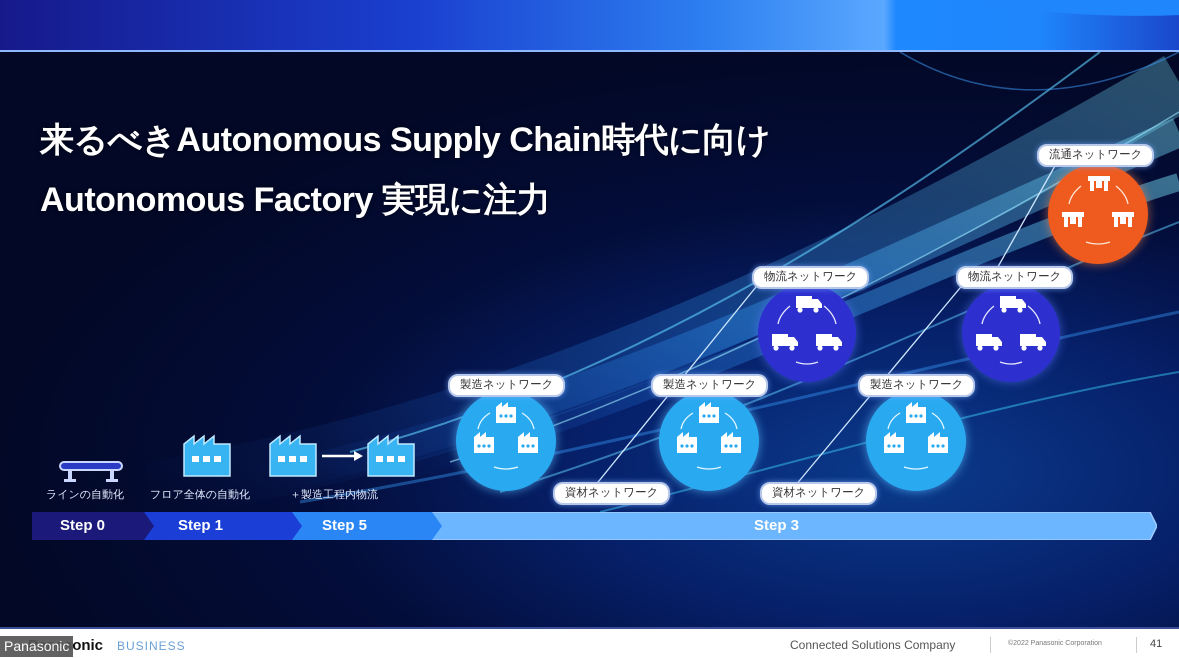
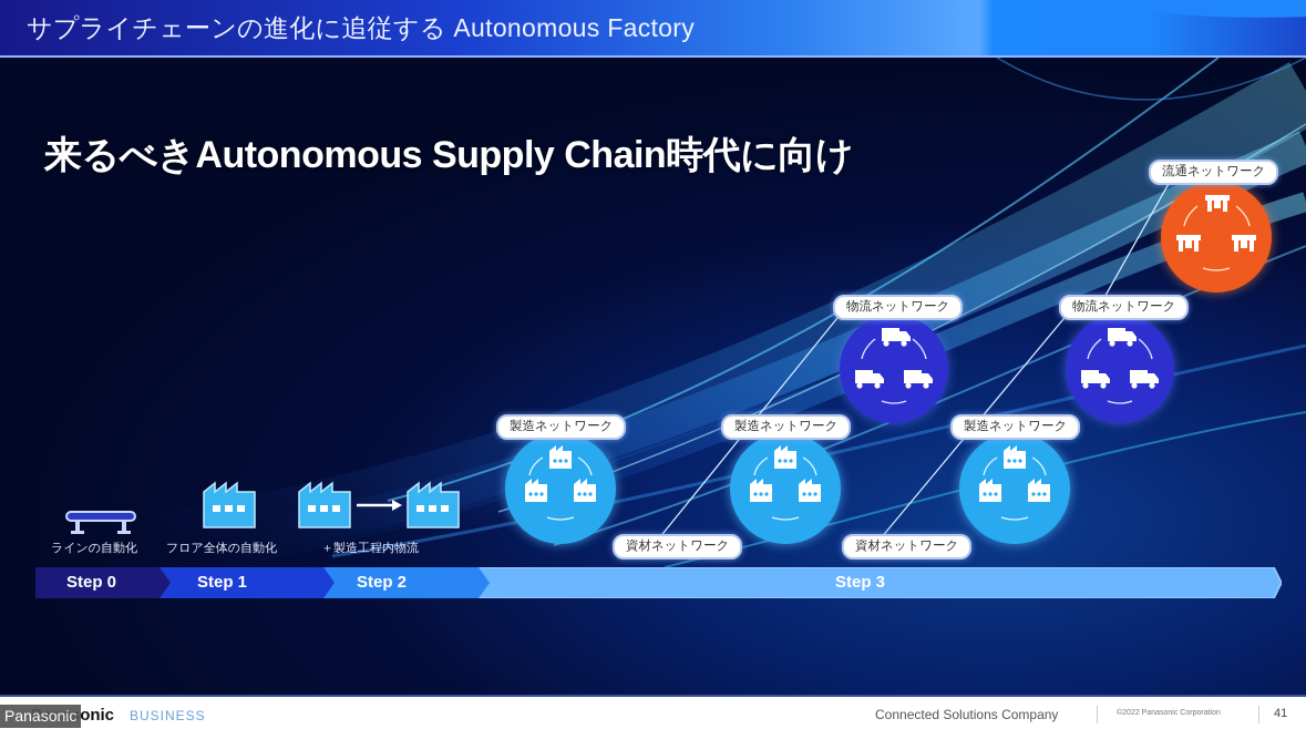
+ サプライチェーンの進化に追従する Autonomous Factory
  来るべきAutonomous Supply Chain時代に向け
- Autonomous Factory 実現に注力
  ラインの自動化
  フロア全体の自動化
  ＋製造工程内物流
  製造ネットワーク
  製造ネットワーク
  製造ネットワーク
  資材ネットワーク
  資材ネットワーク
  物流ネットワーク
  物流ネットワーク
  流通ネットワーク
  Step 0
  Step 1
- Step 5
+ Step 2
  Step 3
  BUSINESS
  Connected Solutions Company
  41
  Panasonic
